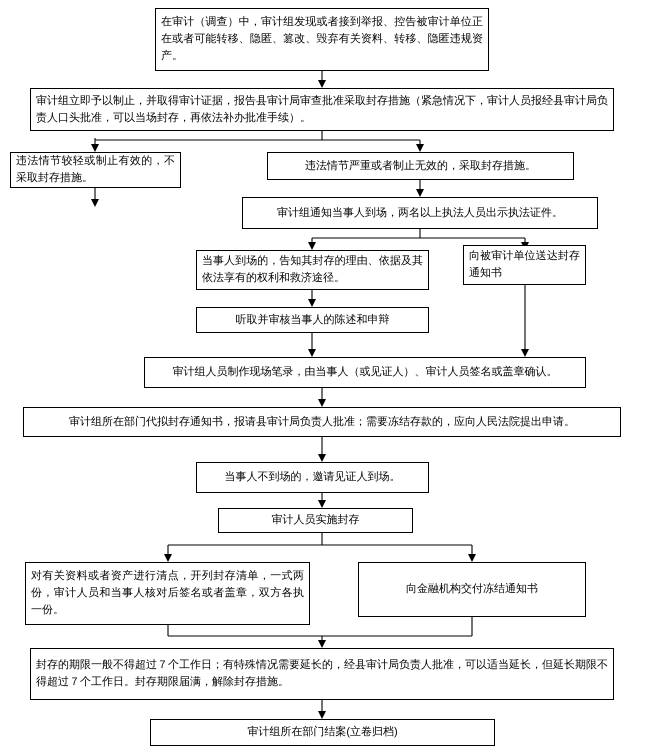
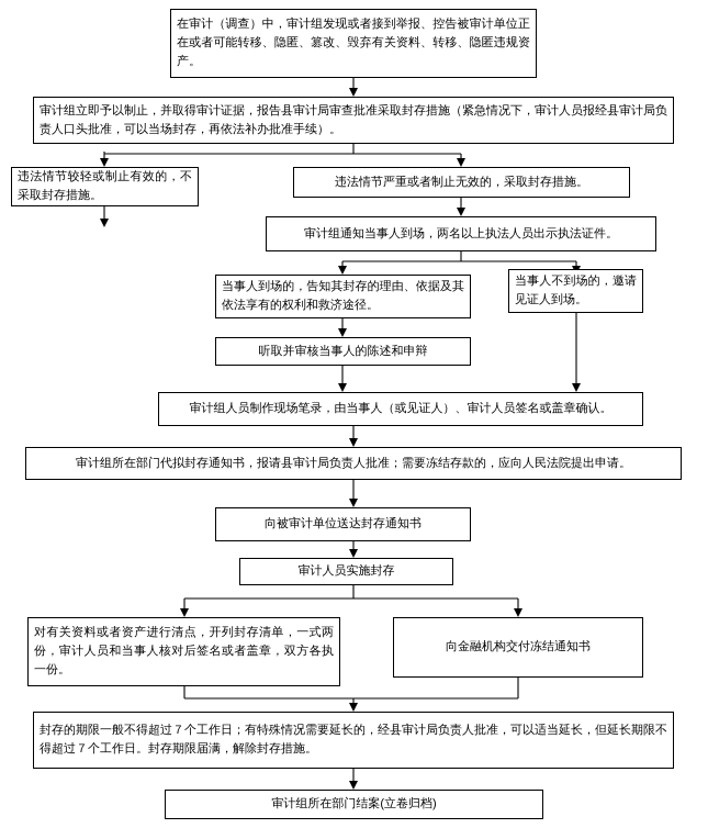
  在审计（调查）中，审计组发现或者接到举报、控告被审计单位正在或者可能转移、隐匿、篡改、毁弃有关资料、转移、隐匿违规资产。
  审计组立即予以制止，并取得审计证据，报告县审计局审查批准采取封存措施（紧急情况下，审计人员报经县审计局负责人口头批准，可以当场封存，再依法补办批准手续）。
  违法情节较轻或制止有效的，不采取封存措施。
  违法情节严重或者制止无效的，采取封存措施。
  审计组通知当事人到场，两名以上执法人员出示执法证件。
  当事人到场的，告知其封存的理由、依据及其依法享有的权利和救济途径。
- 向被审计单位送达封存通知书
+ 当事人不到场的，邀请见证人到场。
  听取并审核当事人的陈述和申辩
  审计组人员制作现场笔录，由当事人（或见证人）、审计人员签名或盖章确认。
  审计组所在部门代拟封存通知书，报请县审计局负责人批准；需要冻结存款的，应向人民法院提出申请。
- 当事人不到场的，邀请见证人到场。
+ 向被审计单位送达封存通知书
  审计人员实施封存
  对有关资料或者资产进行清点，开列封存清单，一式两份，审计人员和当事人核对后签名或者盖章，双方各执一份。
  向金融机构交付冻结通知书
  封存的期限一般不得超过７个工作日；有特殊情况需要延长的，经县审计局负责人批准，可以适当延长，但延长期限不得超过７个工作日。封存期限届满，解除封存措施。
  审计组所在部门结案(立卷归档)
